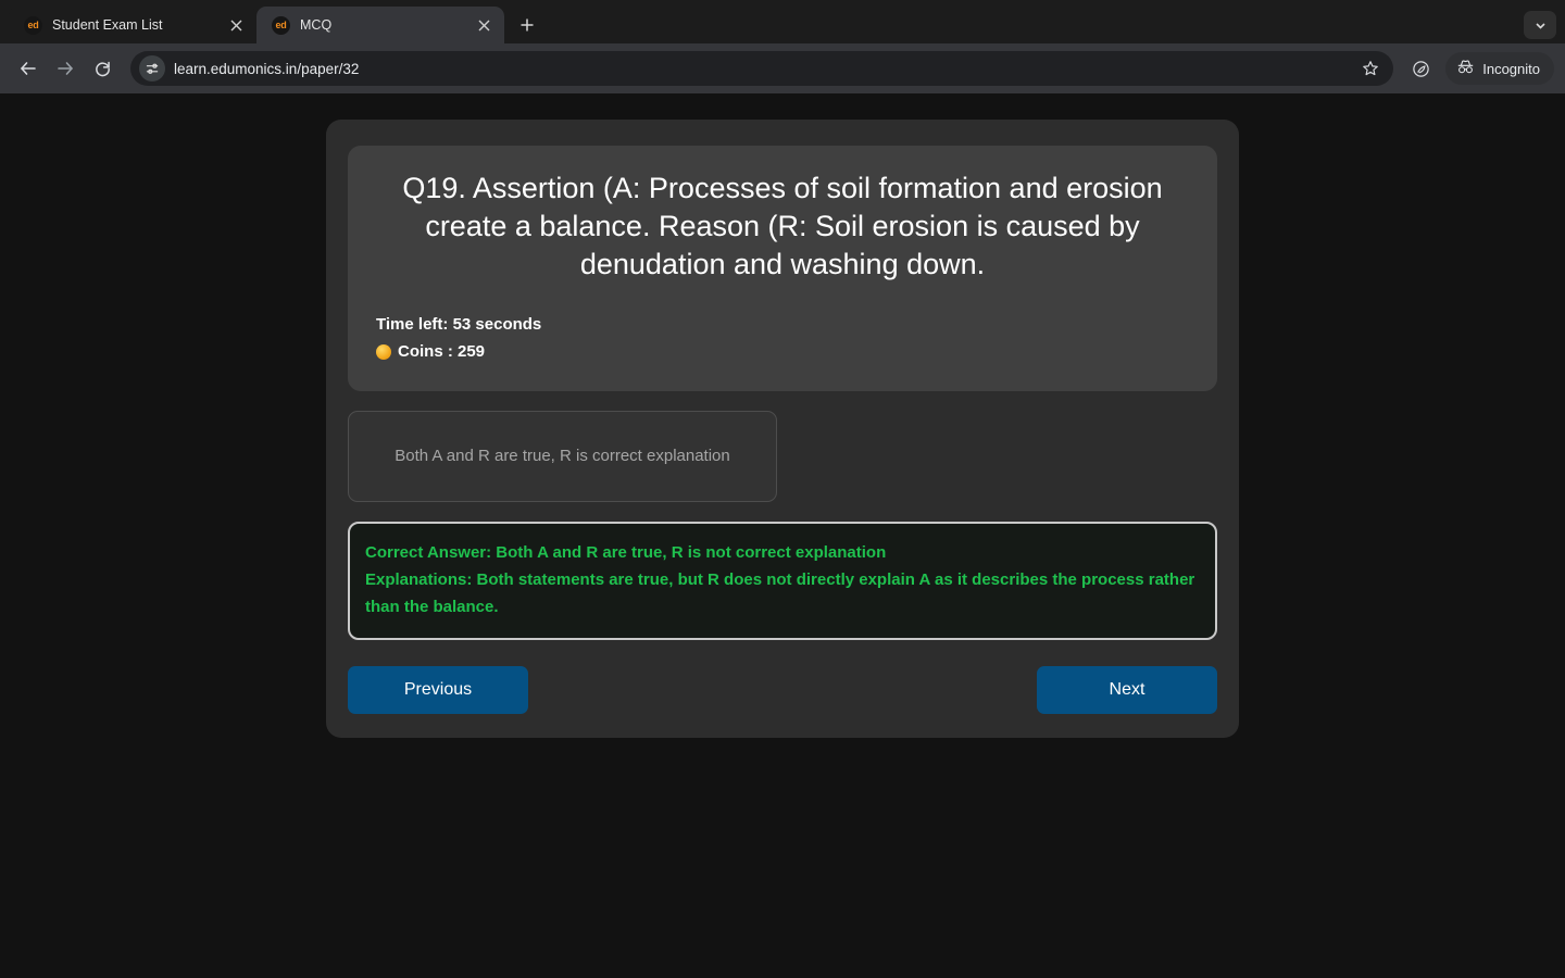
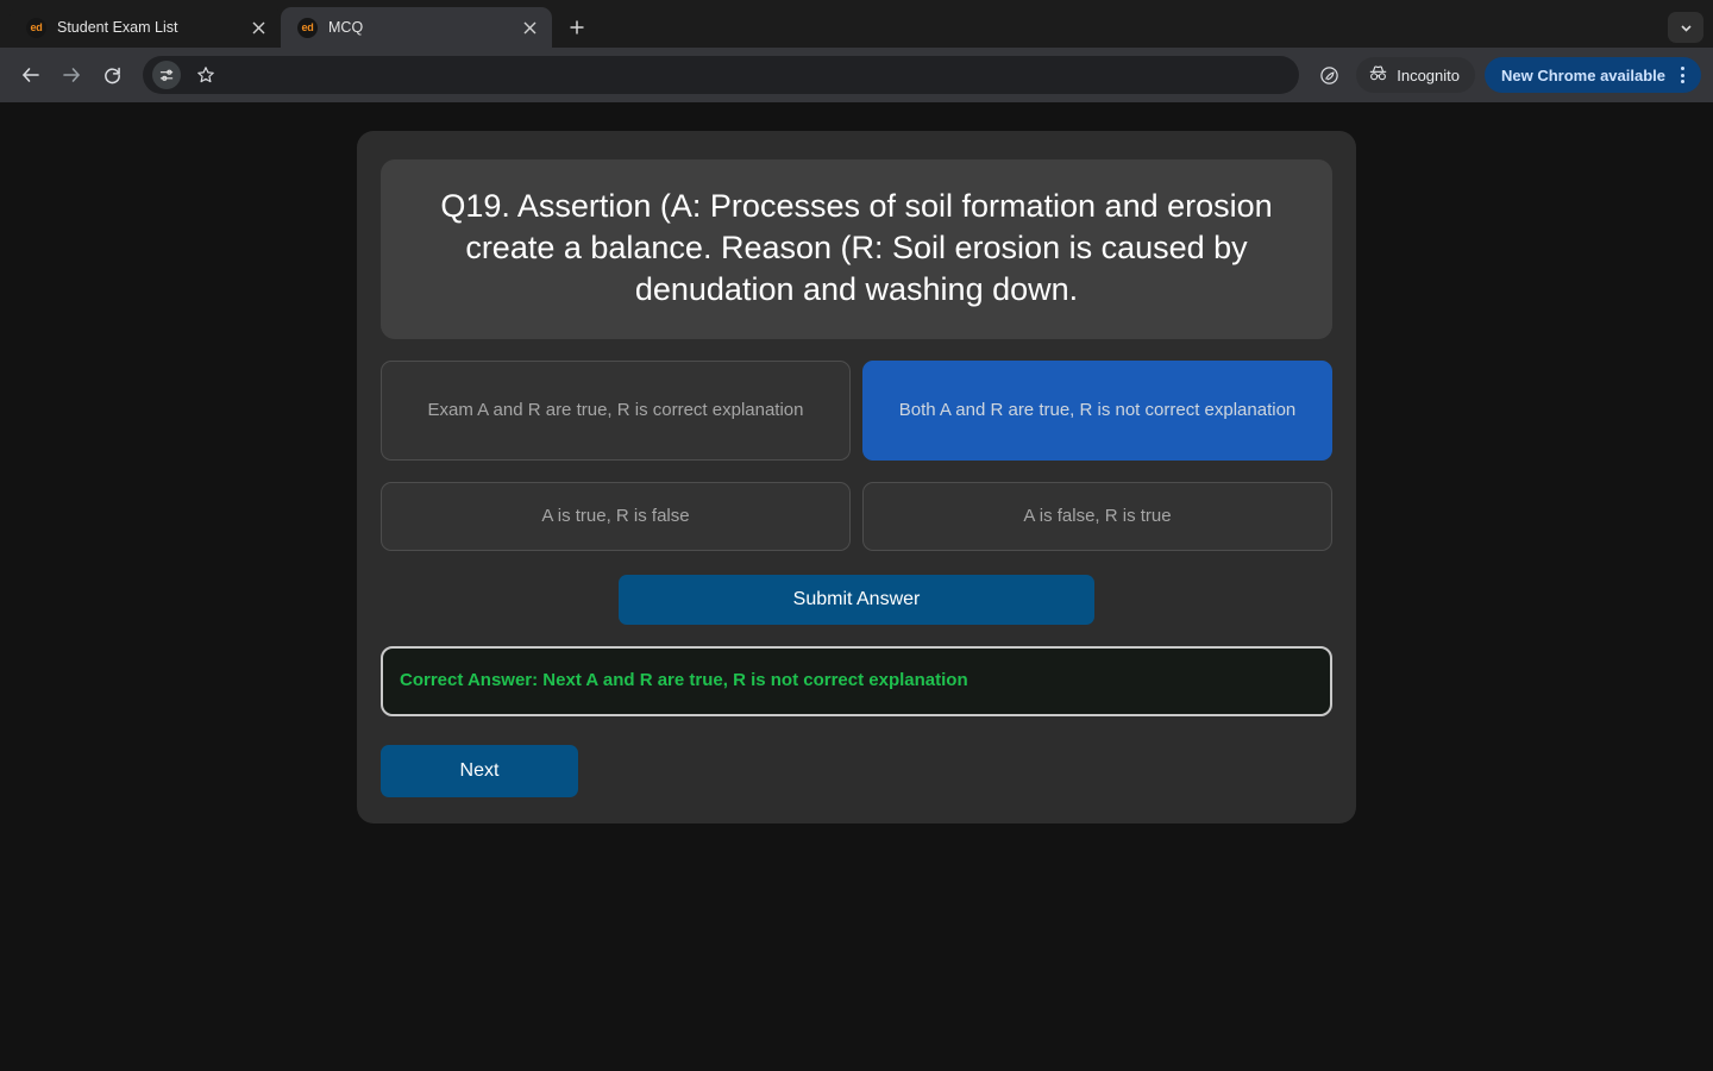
  ed
  Student Exam List
  ed
  MCQ
- learn.edumonics.in/paper/32
  Incognito
+ New Chrome available
  Q19. Assertion (A: Processes of soil formation and erosion create a balance. Reason (R: Soil erosion is caused by denudation and washing down.
- Time left: 53 seconds
- Coins : 259
- Both A and R are true, R is correct explanation
+ Exam A and R are true, R is correct explanation
+ Both A and R are true, R is not correct explanation
+ A is true, R is false
+ A is false, R is true
+ Submit Answer
- Correct Answer: Both A and R are true, R is not correct explanation
+ Correct Answer: Next A and R are true, R is not correct explanation
- Explanations: Both statements are true, but R does not directly explain A as it describes the process rather than the balance.
- Previous
  Next
